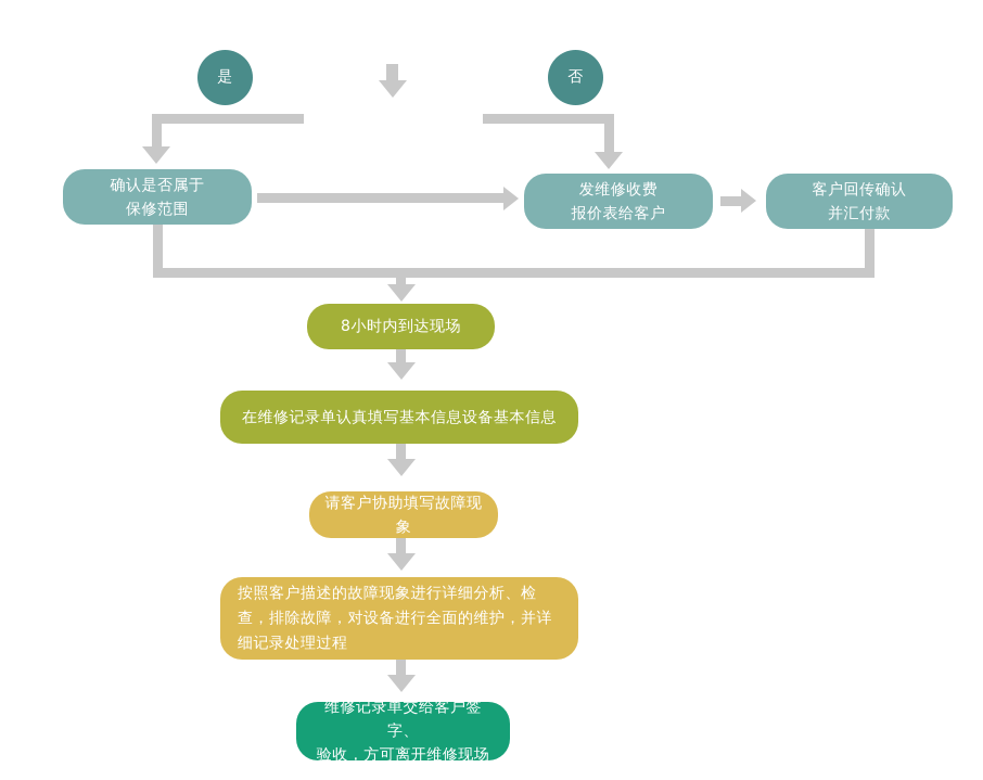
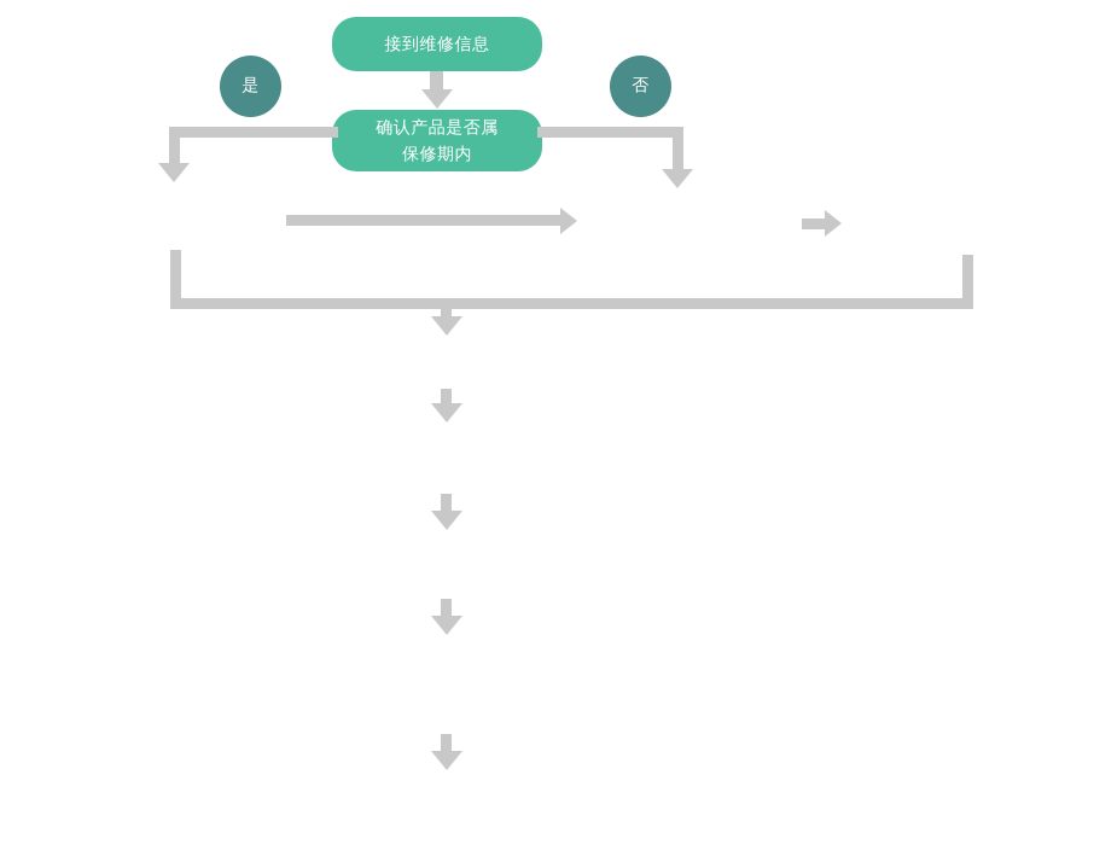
+ 接到维修信息
+ 确认产品是否属
+ 保修期内
  是
  否
- 确认是否属于
- 保修范围
- 发维修收费
- 报价表给客户
- 客户回传确认
- 并汇付款
- 8小时内到达现场
- 在维修记录单认真填写基本信息设备基本信息
- 请客户协助填写故障现象
- 按照客户描述的故障现象进行详细分析、检查，排除故障，对设备进行全面的维护，并详细记录处理过程
- 维修记录单交给客户签字、
- 验收，方可离开维修现场
